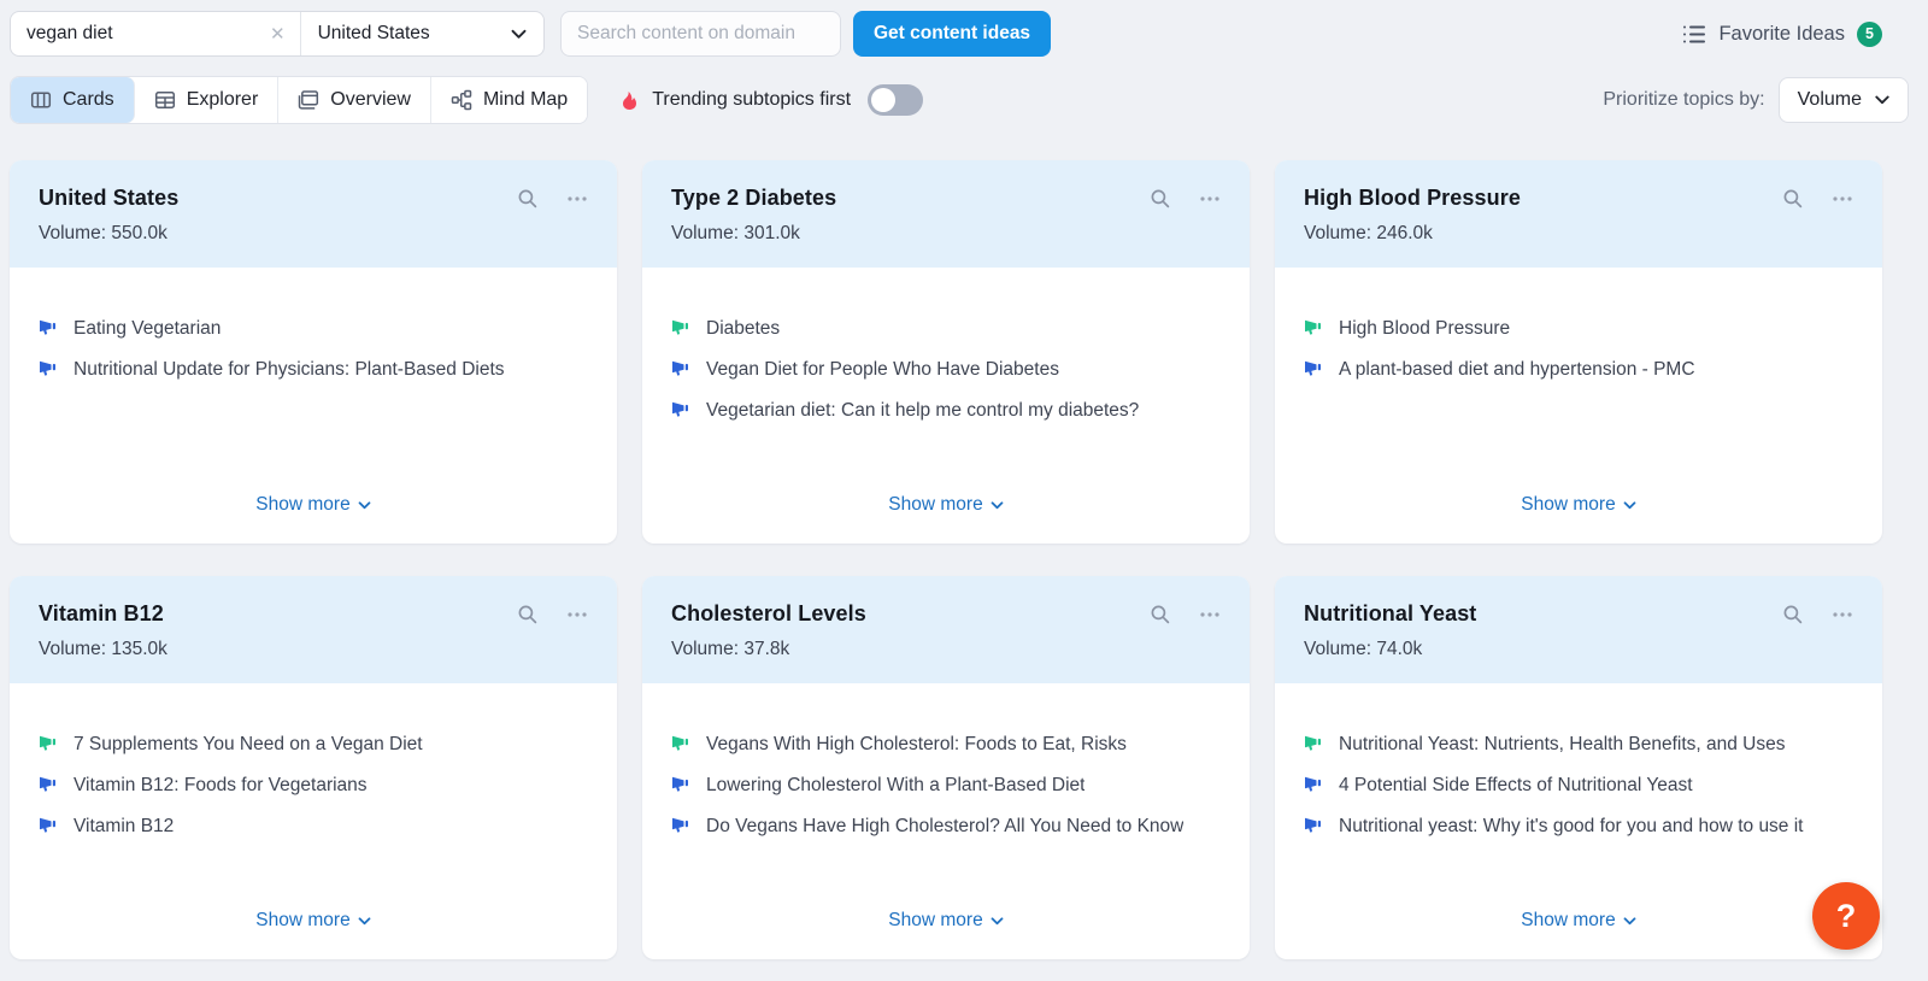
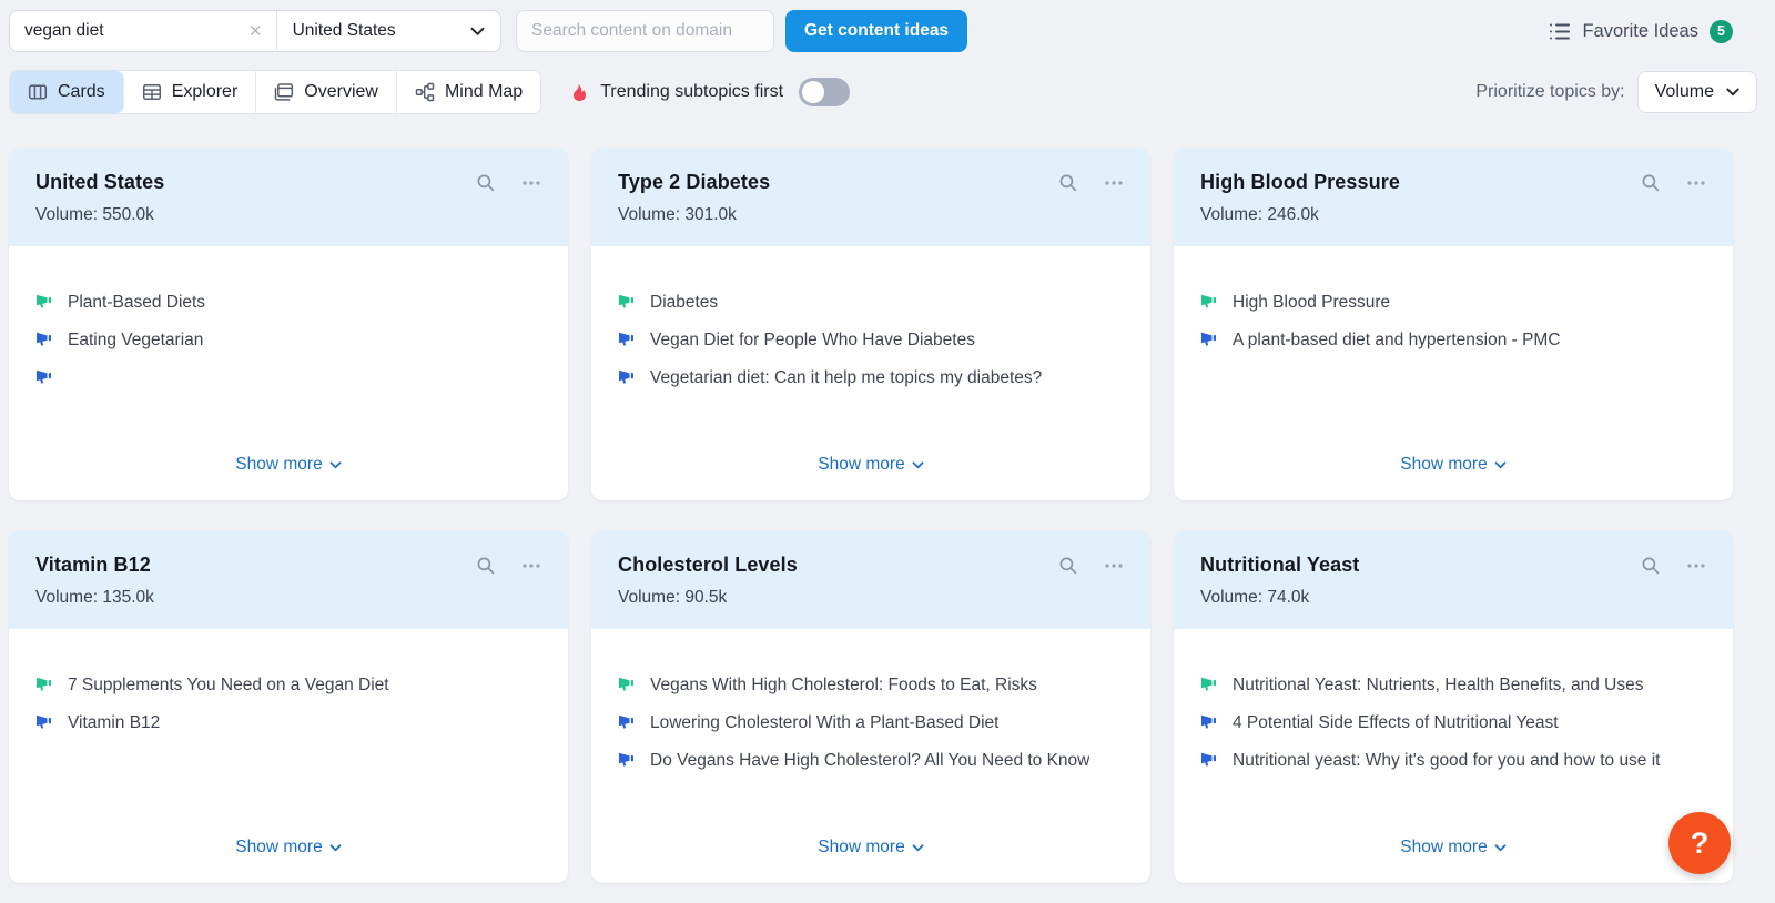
  vegan diet
  ✕
  United States
  Search content on domain
  Get content ideas
  Favorite Ideas
  5
  Cards
  Explorer
  Overview
  Mind Map
  Trending subtopics first
  Prioritize topics by:
  Volume
  United States
  Volume: 550.0k
+ Plant-Based Diets
  Eating Vegetarian
- Nutritional Update for Physicians: Plant-Based Diets
  Show more
  Type 2 Diabetes
  Volume: 301.0k
  Diabetes
  Vegan Diet for People Who Have Diabetes
- Vegetarian diet: Can it help me control my diabetes?
+ Vegetarian diet: Can it help me topics my diabetes?
  Show more
  High Blood Pressure
  Volume: 246.0k
  High Blood Pressure
  A plant-based diet and hypertension - PMC
  Show more
  Vitamin B12
  Volume: 135.0k
  7 Supplements You Need on a Vegan Diet
- Vitamin B12: Foods for Vegetarians
  Vitamin B12
  Show more
  Cholesterol Levels
- Volume: 37.8k
+ Volume: 90.5k
  Vegans With High Cholesterol: Foods to Eat, Risks
  Lowering Cholesterol With a Plant-Based Diet
  Do Vegans Have High Cholesterol? All You Need to Know
  Show more
  Nutritional Yeast
  Volume: 74.0k
  Nutritional Yeast: Nutrients, Health Benefits, and Uses
  4 Potential Side Effects of Nutritional Yeast
  Nutritional yeast: Why it's good for you and how to use it
  Show more
  ?
